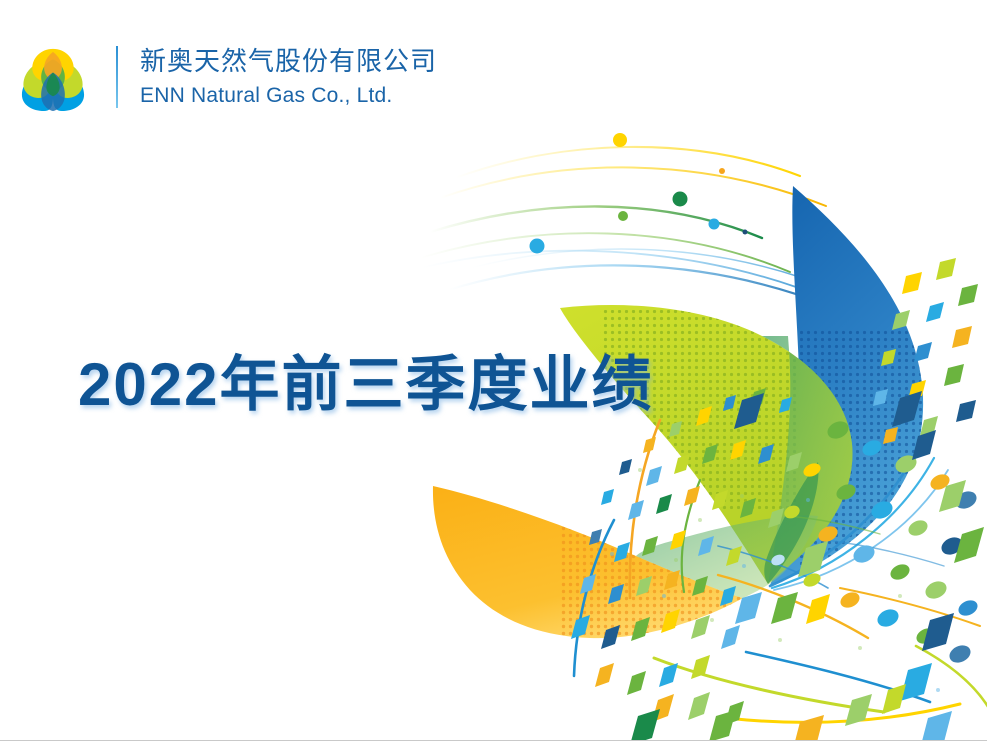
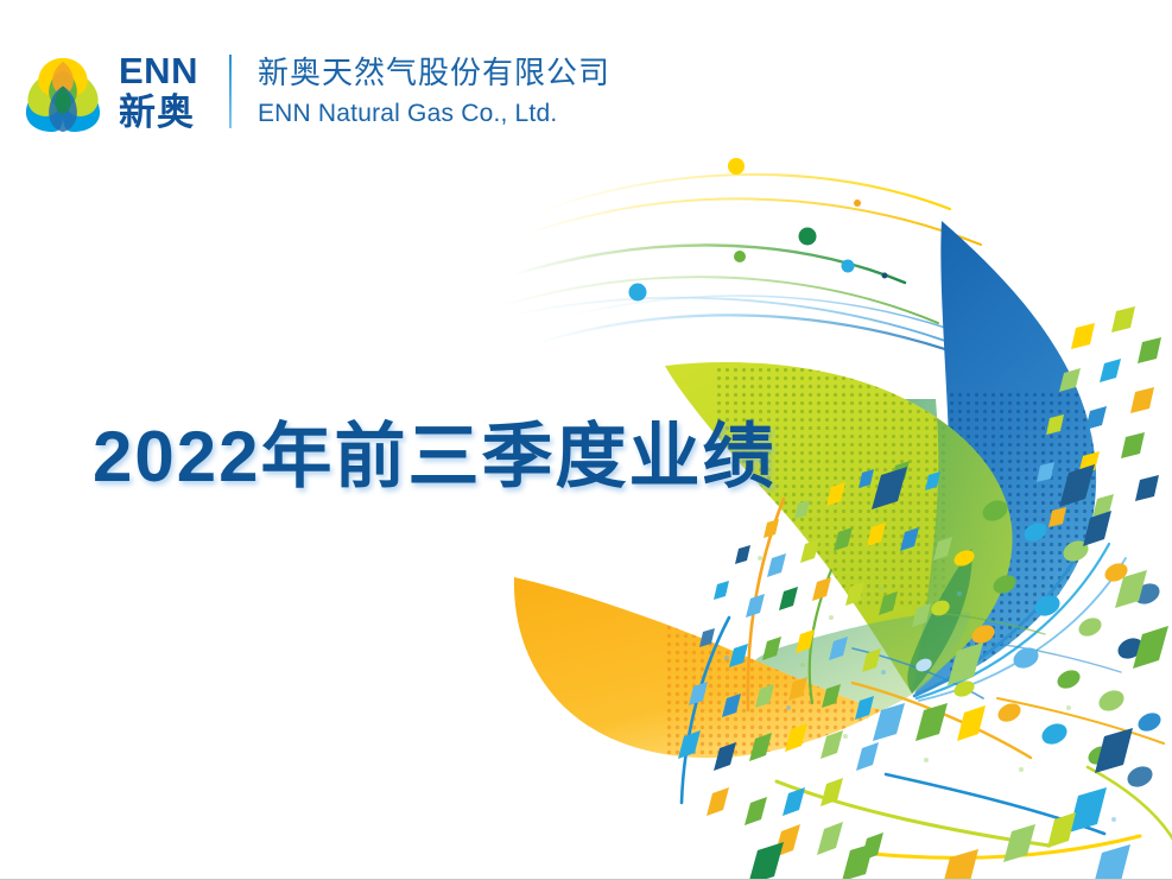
+ ENN
+ 新奥
  新奥天然气股份有限公司
  ENN Natural Gas Co., Ltd.
  2022年前三季度业绩
